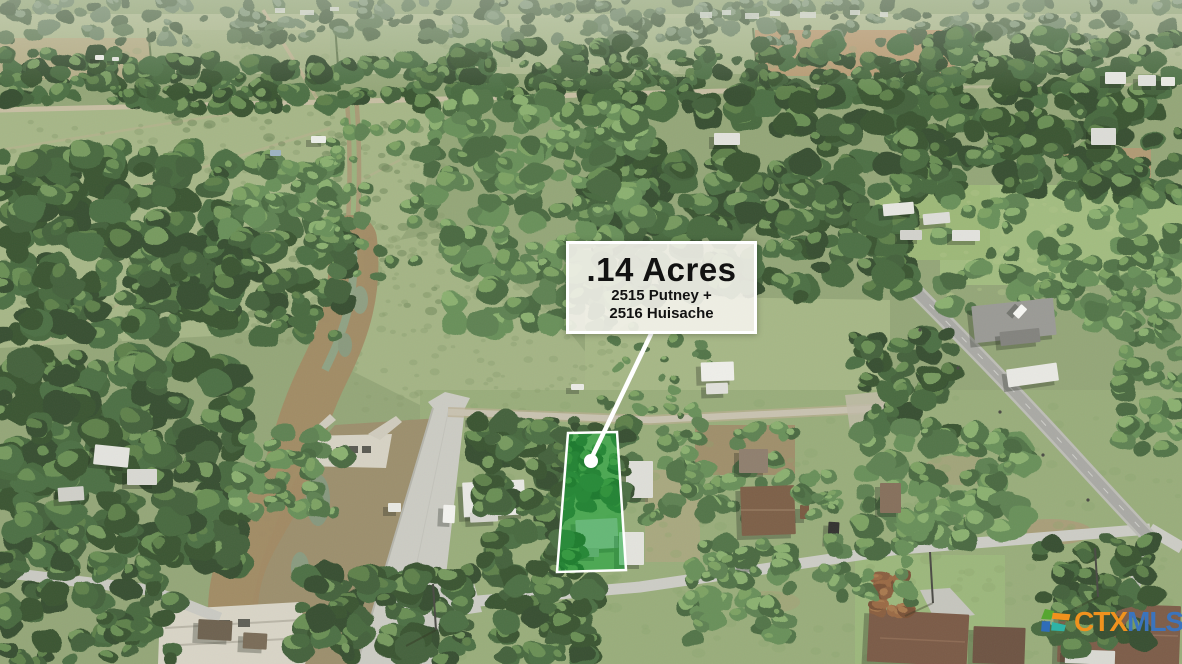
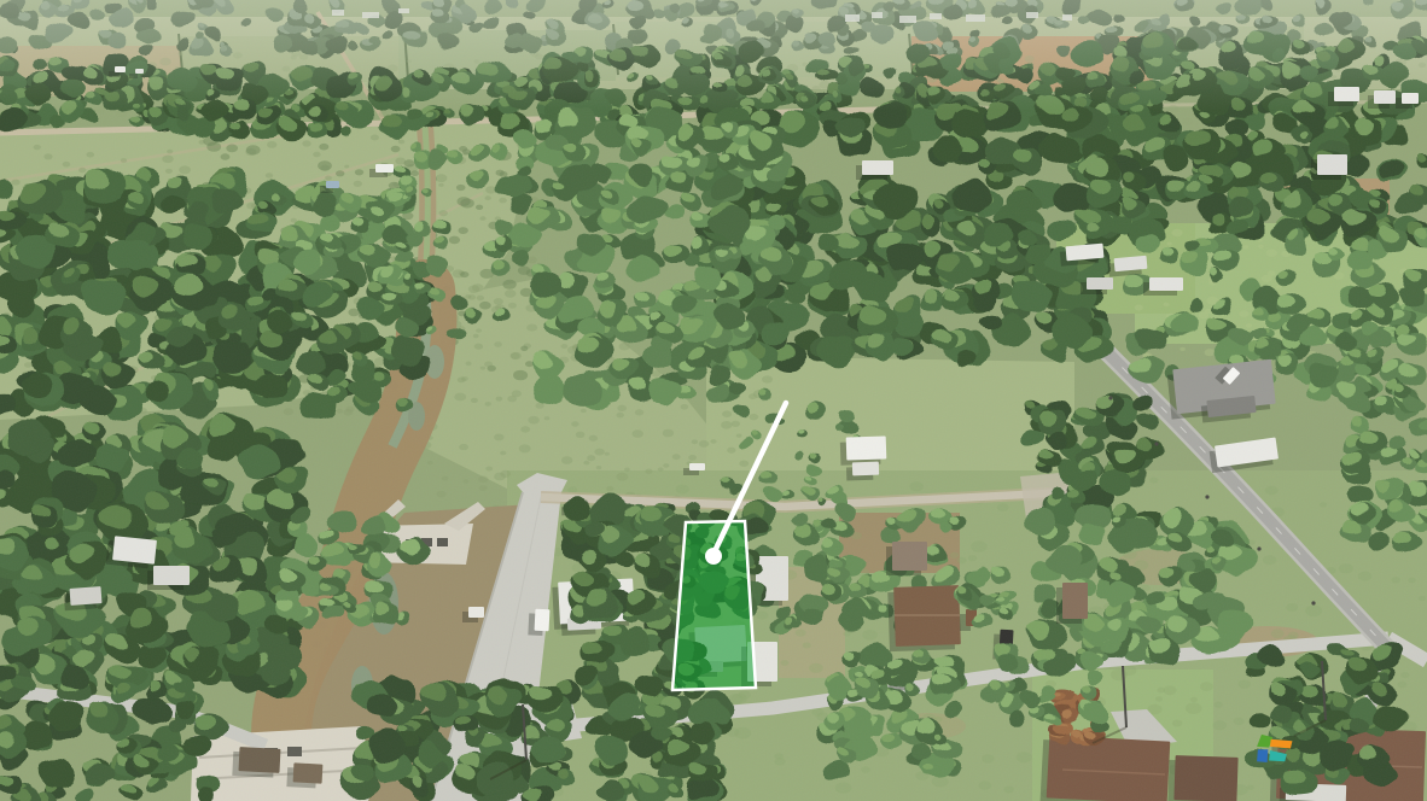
- .14 Acres
- 2515 Putney +
- 2516 Huisache
- CTXMLS
